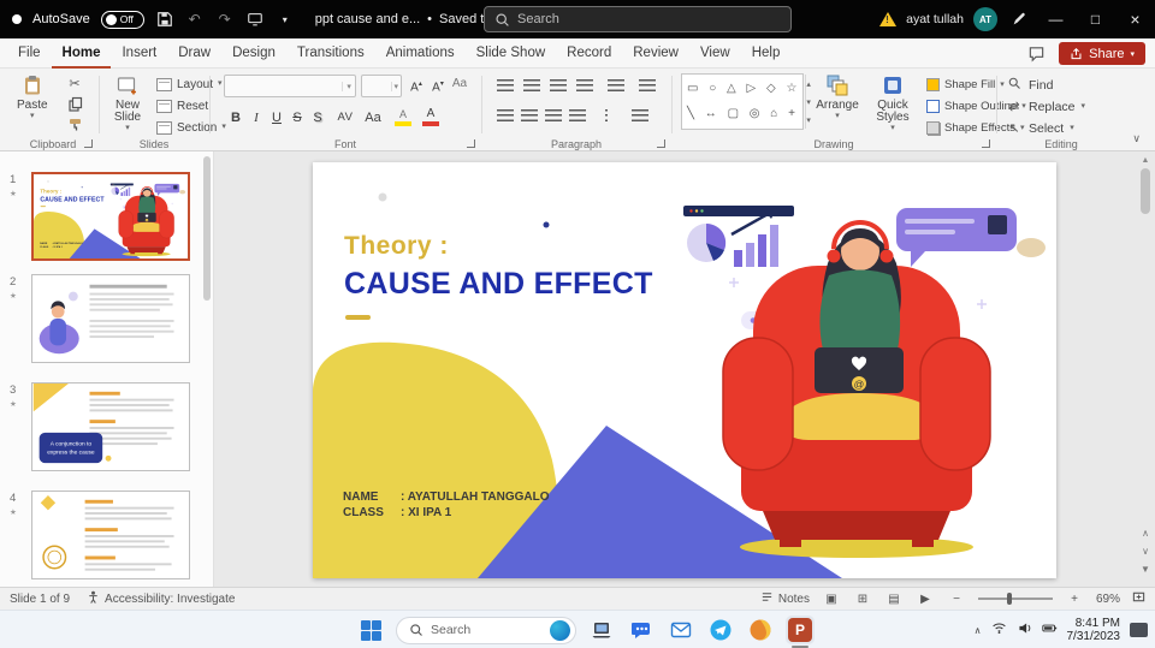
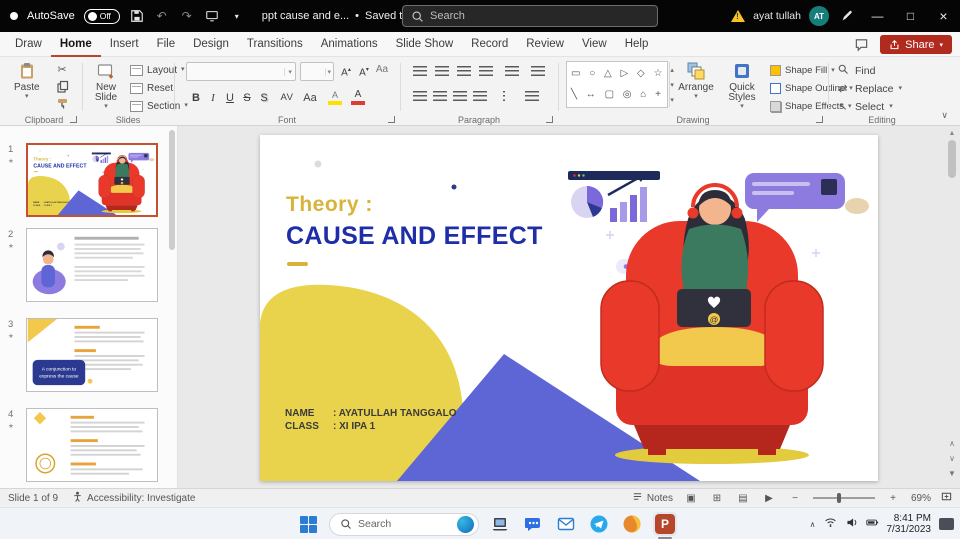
  AutoSave
  Off
  ↶
  ↷
  ▾
  ppt cause and e...
  •
  Search
  !
  ayat tullah
  AT
  —
  □
  ×
- File
+ Draw
  Home
  Insert
- Draw
+ File
  Design
  Transitions
  Animations
  Slide Show
  Record
  Review
  View
  Help
  Share
  Paste
  ✂
  Clipboard
  New Slide
  Layout
  Reset
  Section
  Slides
  Aa
  B
  I
  U
  S
  S
  AV
  Aa
  A
  A
  Font
  Paragraph
  ▭ ○ △ ▷ ◇ ☆
  ╲ ↔ ▢ ◎ ⌂ +
  Arrange
  Quick Styles
  Shape Fill
  Shape Outline
  Shape Effects
  Drawing
  Find
  ⇄
  Replace
  ↖
  Select
  Editing
  ∨
  1
  2
  3
  4
  @
  Theory :
  CAUSE AND EFFECT
  NAME
  : AYATULLAH TANGGALO
  CLASS
  : XI IPA 1
  ∧
  ∨
  ▼
  Slide 1 of 9
  Accessibility: Investigate
  Notes
  ▣
  ⊞
  ▤
  ▶
  −
  +
  69%
  Search
  P
  ∧
  8:41 PM
  7/31/2023
